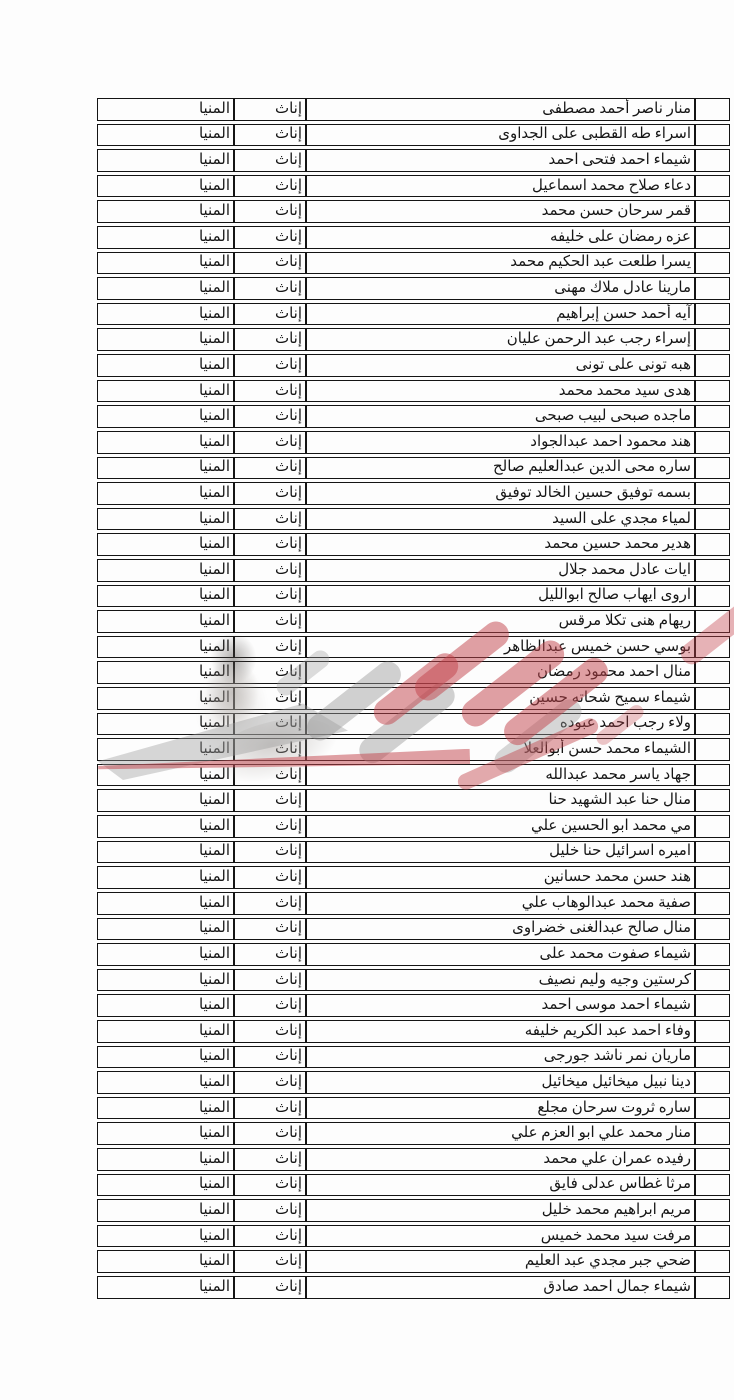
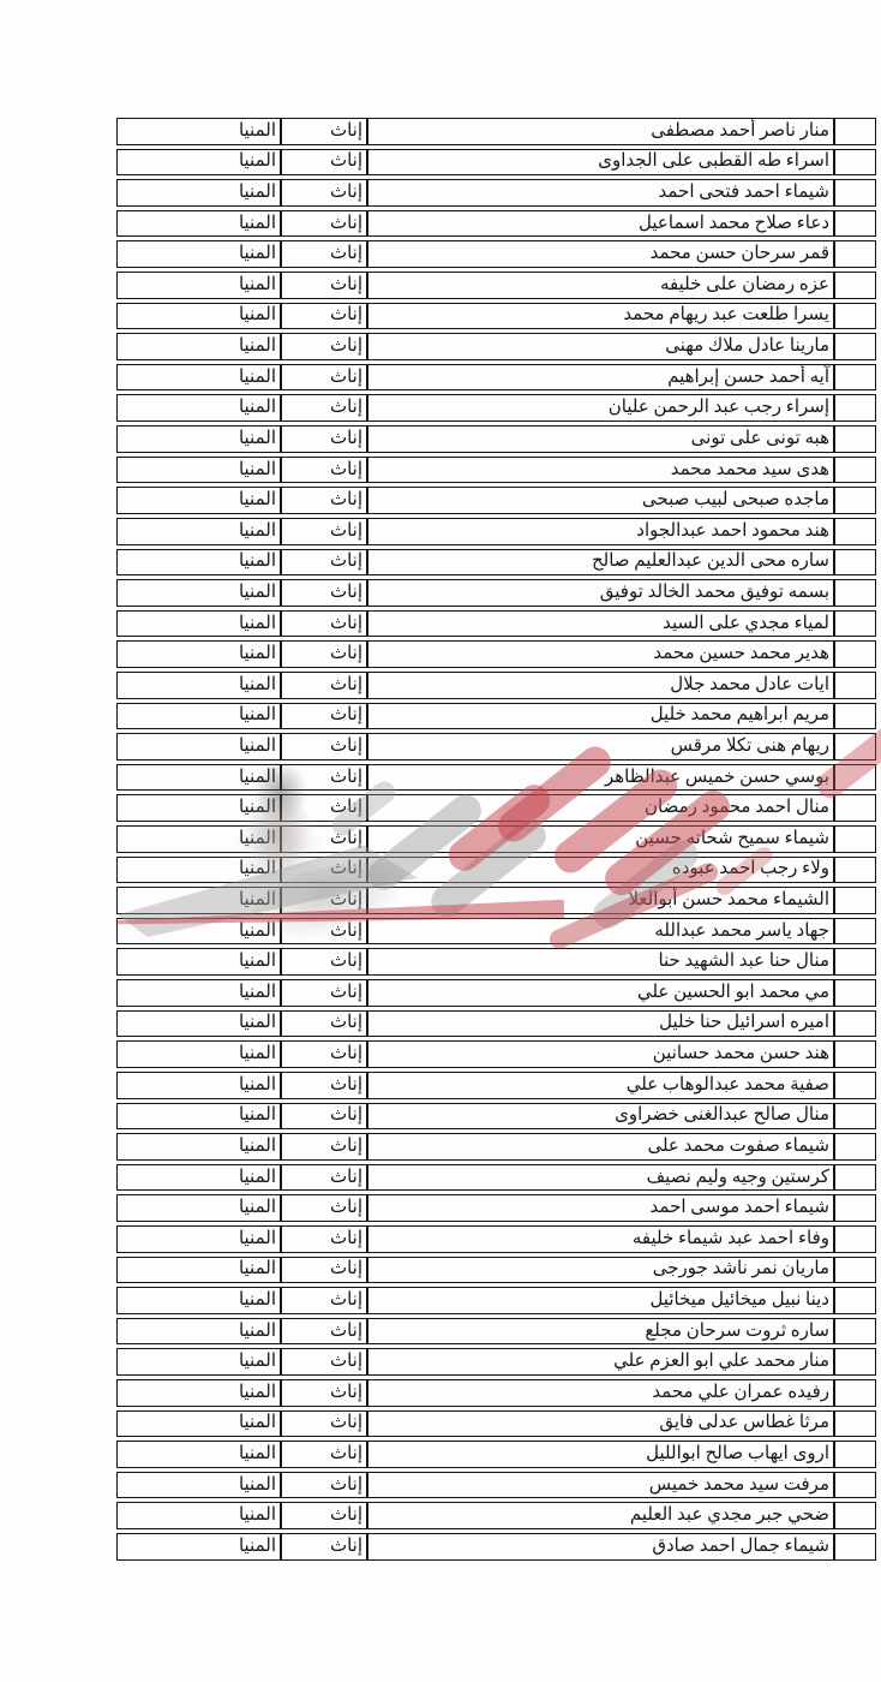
  	منار ناصر أحمد مصطفى	إناث	المنيا
  	اسراء طه القطبى على الجداوى	إناث	المنيا
  	شيماء احمد فتحى احمد	إناث	المنيا
  	دعاء صلاح محمد اسماعيل	إناث	المنيا
  	قمر سرحان حسن محمد	إناث	المنيا
  	عزه رمضان على خليفه	إناث	المنيا
- 	يسرا طلعت عبد الحكيم محمد	إناث	المنيا
+ 	يسرا طلعت عبد ريهام محمد	إناث	المنيا
  	مارينا عادل ملاك مهنى	إناث	المنيا
  	آيه أحمد حسن إبراهيم	إناث	المنيا
  	إسراء رجب عبد الرحمن عليان	إناث	المنيا
  	هبه تونى على تونى	إناث	المنيا
  	هدى سيد محمد محمد	إناث	المنيا
  	ماجده صبحى لبيب صبحى	إناث	المنيا
  	هند محمود احمد عبدالجواد	إناث	المنيا
  	ساره محى الدين عبدالعليم صالح	إناث	المنيا
- 	بسمه توفيق حسين الخالد توفيق	إناث	المنيا
+ 	بسمه توفيق محمد الخالد توفيق	إناث	المنيا
  	لمياء مجدي على السيد	إناث	المنيا
  	هدير محمد حسين محمد	إناث	المنيا
  	ايات عادل محمد جلال	إناث	المنيا
- 	اروى ايهاب صالح ابوالليل	إناث	المنيا
+ 	مريم ابراهيم محمد خليل	إناث	المنيا
  	ريهام هنى تكلا مرقس	إناث	المنيا
  	بوسي حسن خميس عبدالظاهر	إناث	المنيا
  	منال احمد محمود رمضان	إناث	المنيا
  	شيماء سميح شحاته حسين	إناث	المنيا
  	ولاء رجب احمد عبوده		المنيا
  	الشيماء محمد حسن أبوالعلا		نيا
  	جهاد ياسر محمد عبدالله	إنا	نيا
  	منال حنا عبد الشهيد حنا	إناث	المنيا
  	مي محمد ابو الحسين علي	إناث	المنيا
  	اميره اسرائيل حنا خليل	إناث	المنيا
  	هند حسن محمد حسانين	إناث	المنيا
  	صفية محمد عبدالوهاب علي	إناث	المنيا
  	منال صالح عبدالغنى خضراوى	إناث	المنيا
  	شيماء صفوت محمد على	إناث	المنيا
  	كرستين وجيه وليم نصيف	إناث	المنيا
  	شيماء احمد موسى احمد	إناث	المنيا
- 	وفاء احمد عبد الكريم خليفه	إناث	المنيا
+ 	وفاء احمد عبد شيماء خليفه	إناث	المنيا
  	ماريان نمر ناشد جورجى	إناث	المنيا
  	دينا نبيل ميخائيل ميخائيل	إناث	المنيا
  	ساره ثروت سرحان مجلع	إناث	المنيا
  	منار محمد علي ابو العزم علي	إناث	المنيا
  	رفيده عمران علي محمد	إناث	المنيا
  	مرثا غطاس عدلى فايق	إناث	المنيا
- 	مريم ابراهيم محمد خليل	إناث	المنيا
+ 	اروى ايهاب صالح ابوالليل	إناث	المنيا
  	مرفت سيد محمد خميس	إناث	المنيا
  	ضحي جبر مجدي عبد العليم	إناث	المنيا
  	شيماء جمال احمد صادق	إناث	المنيا
